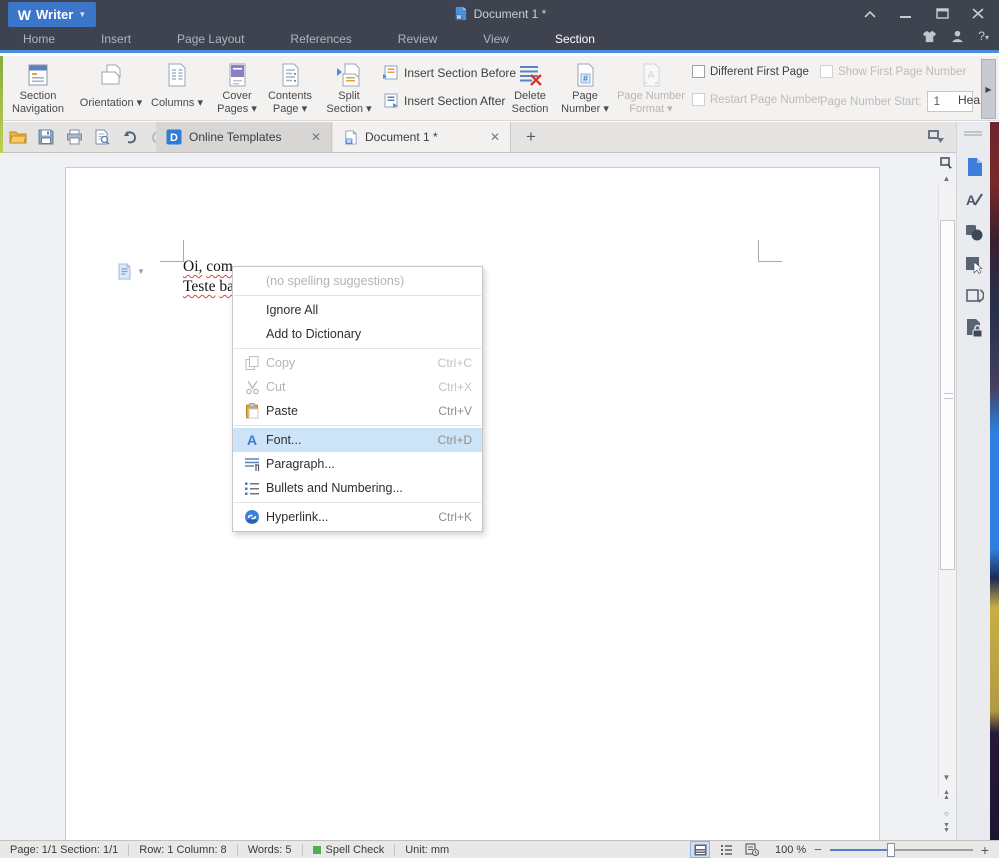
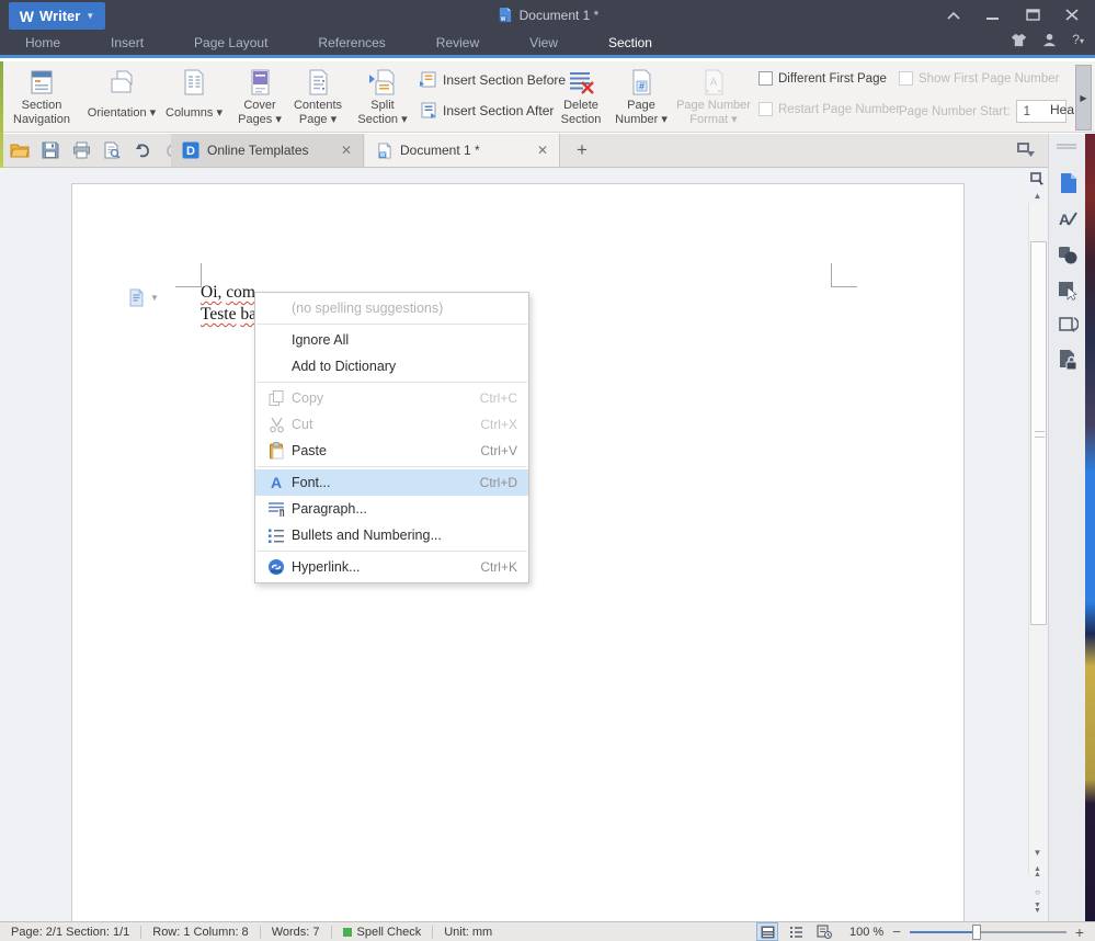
  W
  Writer
  ▼
  Document 1 *
  Home
  Insert
  Page Layout
  References
  Review
  View
  Section
  ?▾
  Section
  Navigation
  Orientation ▾
  Columns ▾
  Cover
  Pages ▾
  Contents
  Page ▾
  Split
  Section ▾
  Insert Section Before
  Insert Section After
  Delete
  Section
  #
  Page
  Number ▾
  A
  Page Number
  Format ▾
  Different First Page
  Show First Page Number
  Restart Page Number
  Page Number Start:
  1
  Hea
  ▶
  D
  Online Templates
  ✕
  Document 1 *
  ✕
  +
  ▼
  Oi, com
  Teste ba
  (no spelling suggestions)
  Ignore All
  Add to Dictionary
  Copy
  Ctrl+C
  Cut
  Ctrl+X
  Paste
  Ctrl+V
  A
  Font...
  Ctrl+D
  Paragraph...
  Bullets and Numbering...
  Hyperlink...
  Ctrl+K
  ▲
  ▼
  ○
  A
- Page: 1/1 Section: 1/1
+ Page: 2/1 Section: 1/1
  Row: 1 Column: 8
- Words: 5
+ Words: 7
  Spell Check
  Unit: mm
  100 %
  −
  +
